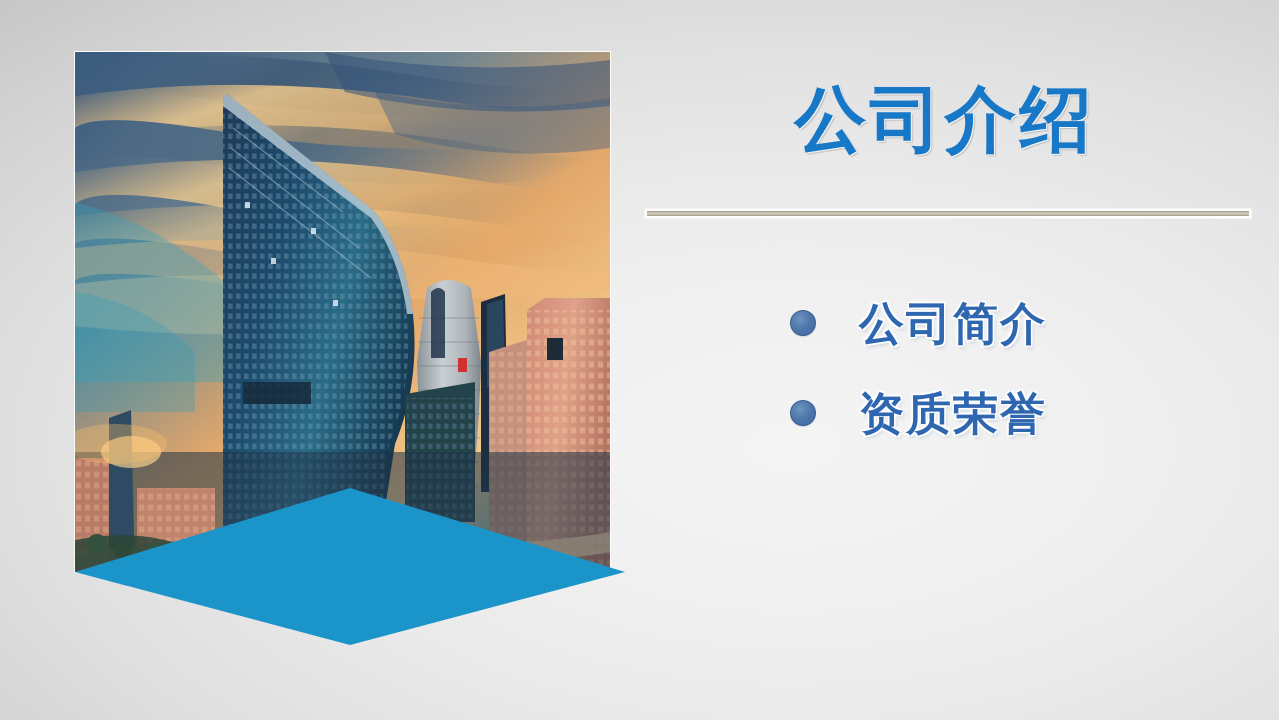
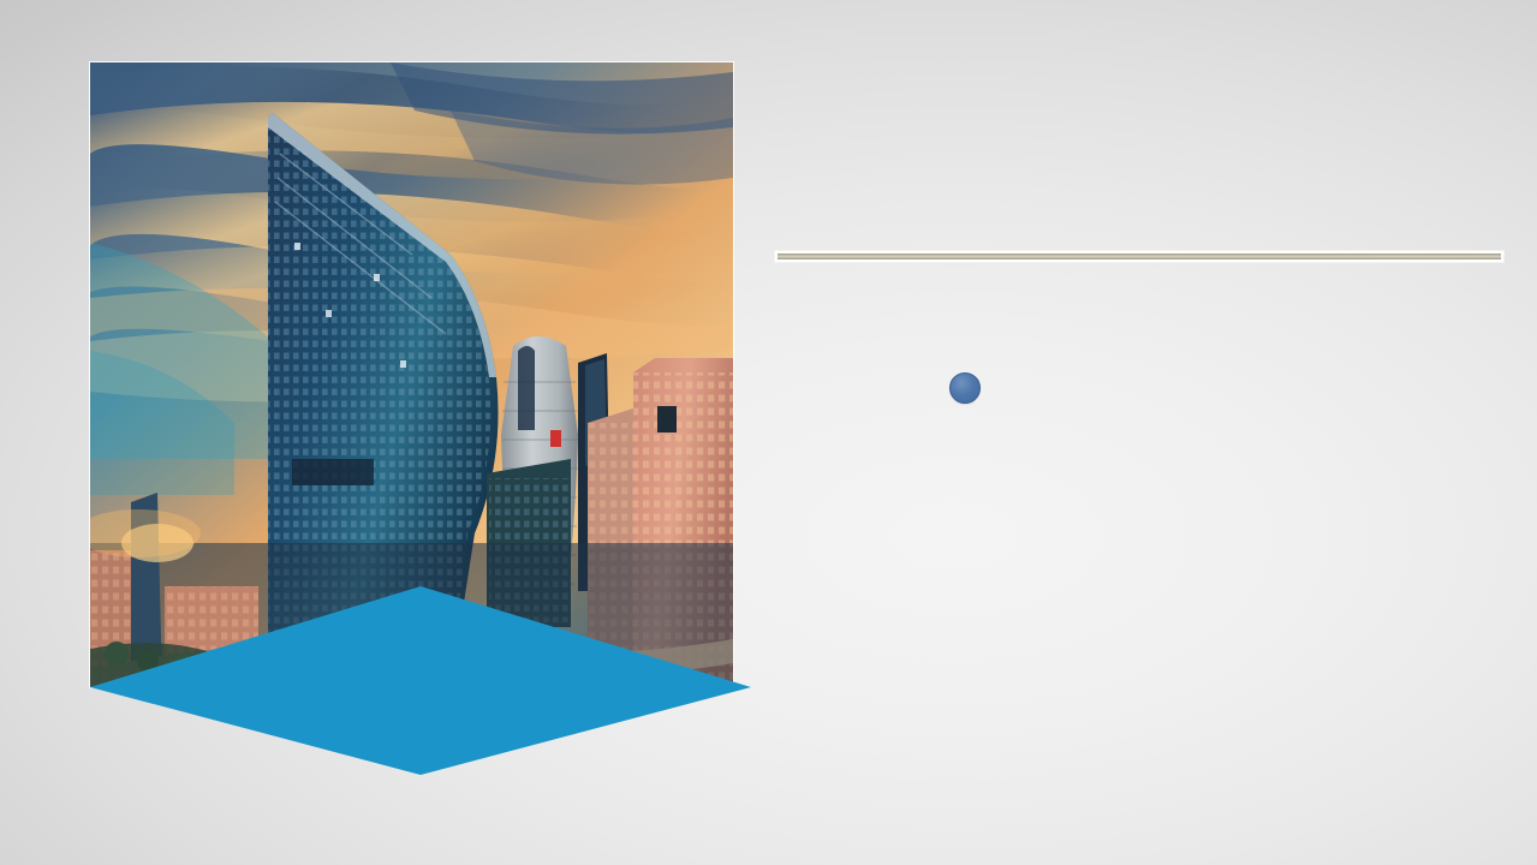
- 公司介绍
- 公司简介
- 资质荣誉
